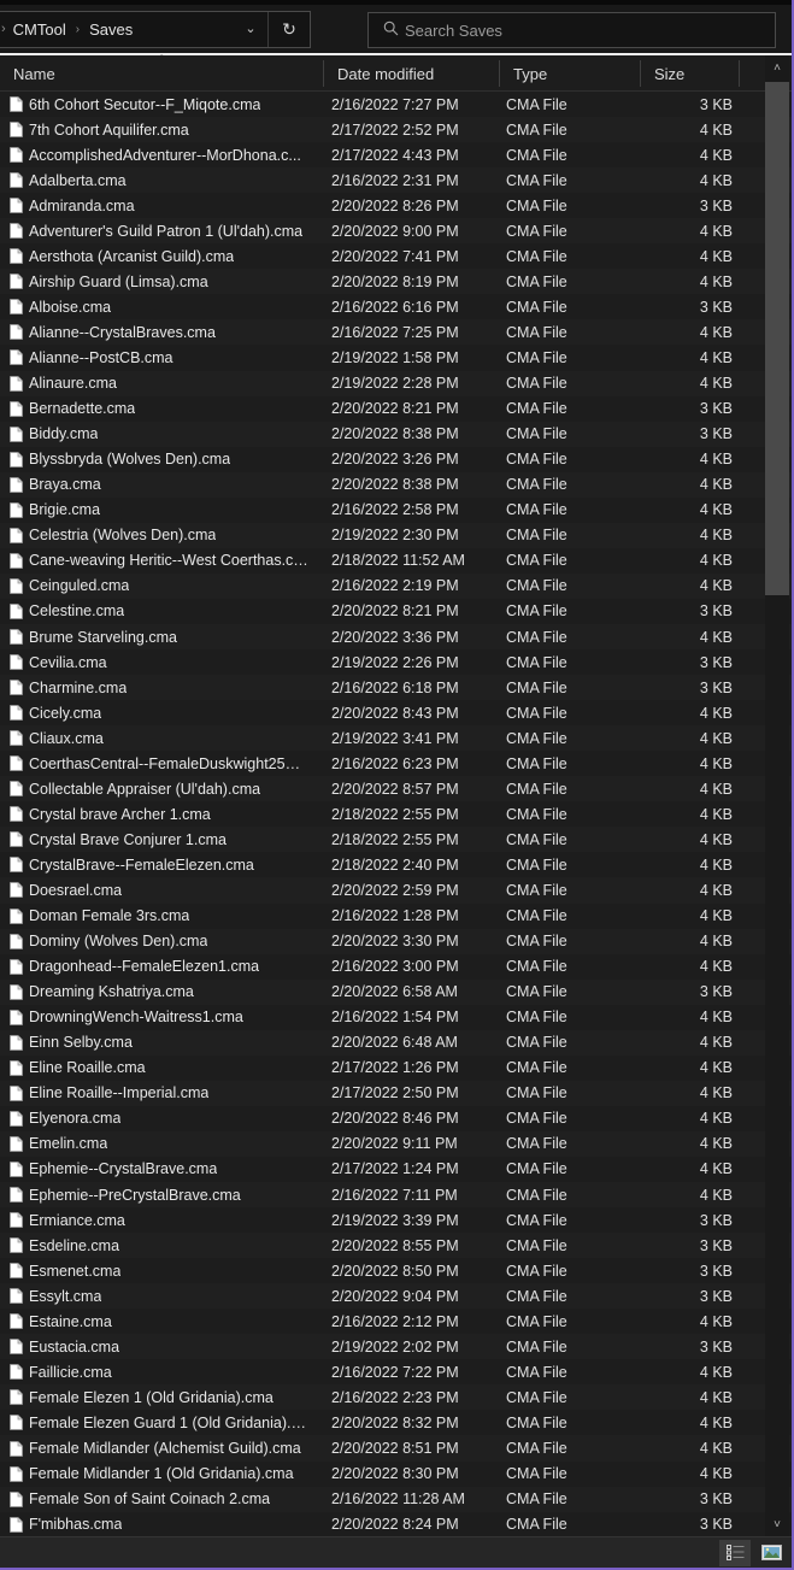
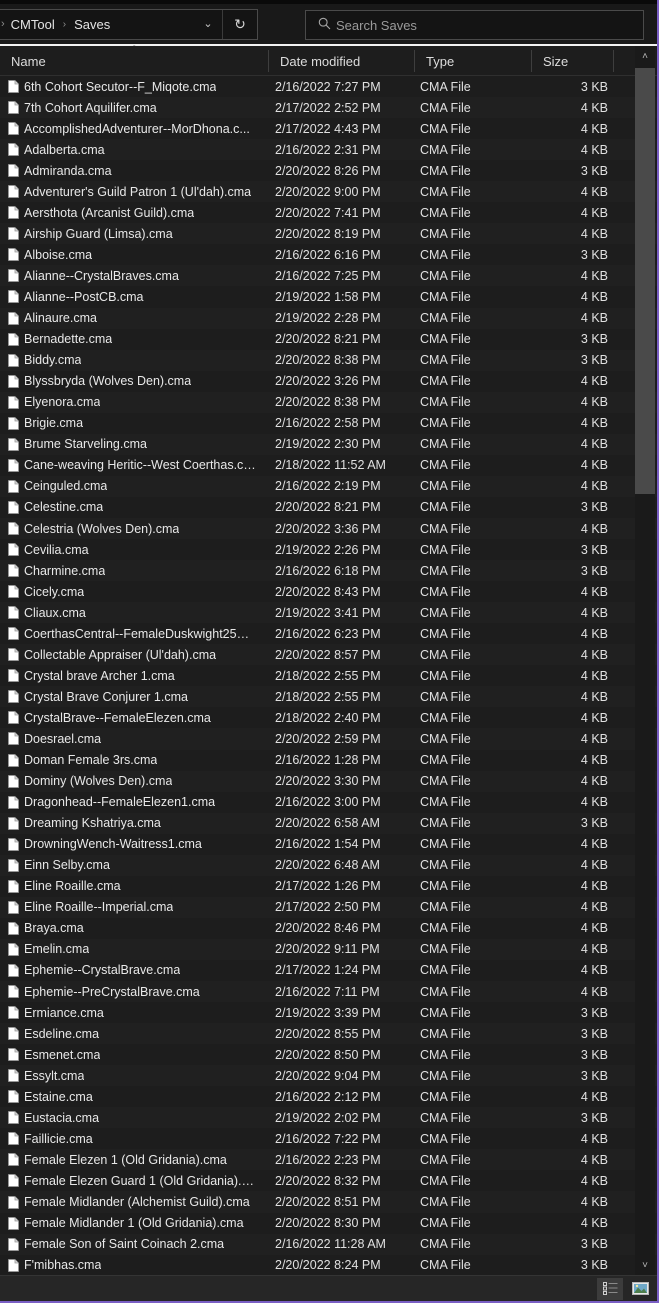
  ›
  CMTool
  ›
  Saves
  ⌄
  ↻
  Search Saves
  Name
  Date modified
  Type
  Size
  6th Cohort Secutor--F_Miqote.cma
  2/16/2022 7:27 PM
  CMA File
  3 KB
  7th Cohort Aquilifer.cma
  2/17/2022 2:52 PM
  CMA File
  4 KB
  AccomplishedAdventurer--MorDhona.c...
  2/17/2022 4:43 PM
  CMA File
  4 KB
  Adalberta.cma
  2/16/2022 2:31 PM
  CMA File
  4 KB
  Admiranda.cma
  2/20/2022 8:26 PM
  CMA File
  3 KB
  Adventurer's Guild Patron 1 (Ul'dah).cma
  2/20/2022 9:00 PM
  CMA File
  4 KB
  Aersthota (Arcanist Guild).cma
  2/20/2022 7:41 PM
  CMA File
  4 KB
  Airship Guard (Limsa).cma
  2/20/2022 8:19 PM
  CMA File
  4 KB
  Alboise.cma
  2/16/2022 6:16 PM
  CMA File
  3 KB
  Alianne--CrystalBraves.cma
  2/16/2022 7:25 PM
  CMA File
  4 KB
  Alianne--PostCB.cma
  2/19/2022 1:58 PM
  CMA File
  4 KB
  Alinaure.cma
  2/19/2022 2:28 PM
  CMA File
  4 KB
  Bernadette.cma
  2/20/2022 8:21 PM
  CMA File
  3 KB
  Biddy.cma
  2/20/2022 8:38 PM
  CMA File
  3 KB
  Blyssbryda (Wolves Den).cma
  2/20/2022 3:26 PM
  CMA File
  4 KB
- Braya.cma
+ Elyenora.cma
  2/20/2022 8:38 PM
  CMA File
  4 KB
  Brigie.cma
  2/16/2022 2:58 PM
  CMA File
  4 KB
- Celestria (Wolves Den).cma
+ Brume Starveling.cma
  2/19/2022 2:30 PM
  CMA File
  4 KB
  Cane-weaving Heritic--West Coerthas.cm
  2/18/2022 11:52 AM
  CMA File
  4 KB
  Ceinguled.cma
  2/16/2022 2:19 PM
  CMA File
  4 KB
  Celestine.cma
  2/20/2022 8:21 PM
  CMA File
  3 KB
- Brume Starveling.cma
+ Celestria (Wolves Den).cma
  2/20/2022 3:36 PM
  CMA File
  4 KB
  Cevilia.cma
  2/19/2022 2:26 PM
  CMA File
  3 KB
  Charmine.cma
  2/16/2022 6:18 PM
  CMA File
  3 KB
  Cicely.cma
  2/20/2022 8:43 PM
  CMA File
  4 KB
  Cliaux.cma
  2/19/2022 3:41 PM
  CMA File
  4 KB
  CoerthasCentral--FemaleDuskwight250a..
  2/16/2022 6:23 PM
  CMA File
  4 KB
  Collectable Appraiser (Ul'dah).cma
  2/20/2022 8:57 PM
  CMA File
  4 KB
  Crystal brave Archer 1.cma
  2/18/2022 2:55 PM
  CMA File
  4 KB
  Crystal Brave Conjurer 1.cma
  2/18/2022 2:55 PM
  CMA File
  4 KB
  CrystalBrave--FemaleElezen.cma
  2/18/2022 2:40 PM
  CMA File
  4 KB
  Doesrael.cma
  2/20/2022 2:59 PM
  CMA File
  4 KB
  Doman Female 3rs.cma
  2/16/2022 1:28 PM
  CMA File
  4 KB
  Dominy (Wolves Den).cma
  2/20/2022 3:30 PM
  CMA File
  4 KB
  Dragonhead--FemaleElezen1.cma
  2/16/2022 3:00 PM
  CMA File
  4 KB
  Dreaming Kshatriya.cma
  2/20/2022 6:58 AM
  CMA File
  3 KB
  DrowningWench-Waitress1.cma
  2/16/2022 1:54 PM
  CMA File
  4 KB
  Einn Selby.cma
  2/20/2022 6:48 AM
  CMA File
  4 KB
  Eline Roaille.cma
  2/17/2022 1:26 PM
  CMA File
  4 KB
  Eline Roaille--Imperial.cma
  2/17/2022 2:50 PM
  CMA File
  4 KB
- Elyenora.cma
+ Braya.cma
  2/20/2022 8:46 PM
  CMA File
  4 KB
  Emelin.cma
  2/20/2022 9:11 PM
  CMA File
  4 KB
  Ephemie--CrystalBrave.cma
  2/17/2022 1:24 PM
  CMA File
  4 KB
  Ephemie--PreCrystalBrave.cma
  2/16/2022 7:11 PM
  CMA File
  4 KB
  Ermiance.cma
  2/19/2022 3:39 PM
  CMA File
  3 KB
  Esdeline.cma
  2/20/2022 8:55 PM
  CMA File
  3 KB
  Esmenet.cma
  2/20/2022 8:50 PM
  CMA File
  3 KB
  Essylt.cma
  2/20/2022 9:04 PM
  CMA File
  3 KB
  Estaine.cma
  2/16/2022 2:12 PM
  CMA File
  4 KB
  Eustacia.cma
  2/19/2022 2:02 PM
  CMA File
  3 KB
  Faillicie.cma
  2/16/2022 7:22 PM
  CMA File
  4 KB
  Female Elezen 1 (Old Gridania).cma
  2/16/2022 2:23 PM
  CMA File
  4 KB
  Female Elezen Guard 1 (Old Gridania).cm
  2/20/2022 8:32 PM
  CMA File
  4 KB
  Female Midlander (Alchemist Guild).cma
  2/20/2022 8:51 PM
  CMA File
  4 KB
  Female Midlander 1 (Old Gridania).cma
  2/20/2022 8:30 PM
  CMA File
  4 KB
  Female Son of Saint Coinach 2.cma
  2/16/2022 11:28 AM
  CMA File
  3 KB
  F'mibhas.cma
  2/20/2022 8:24 PM
  CMA File
  3 KB
  ˄
  ˅
